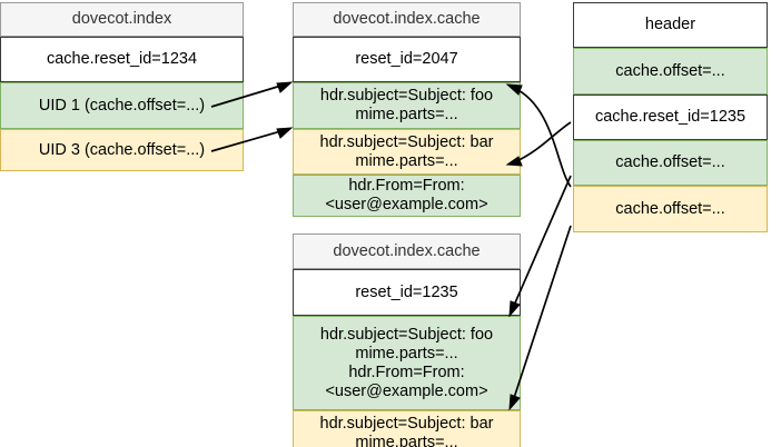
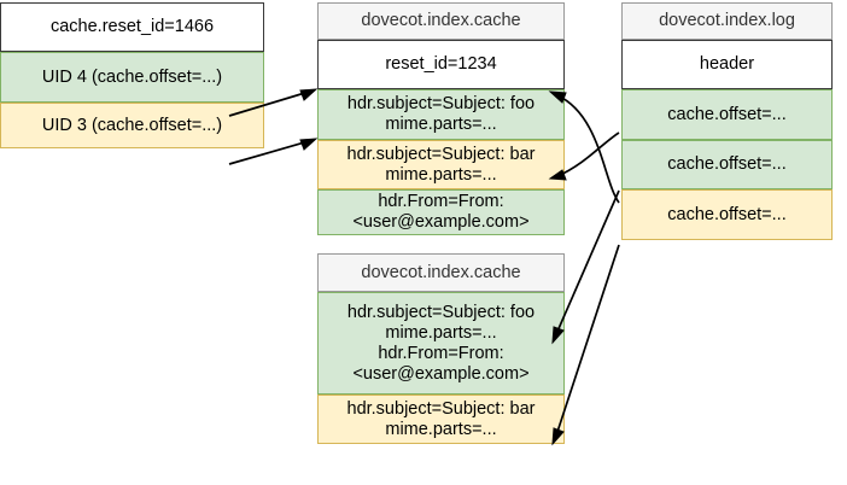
- dovecot.index
- cache.reset_id=1234
+ cache.reset_id=1466
- UID 1 (cache.offset=...)
+ UID 4 (cache.offset=...)
  UID 3 (cache.offset=...)
  dovecot.index.cache
- reset_id=2047
+ reset_id=1234
  hdr.subject=Subject: foo
  mime.parts=...
  hdr.subject=Subject: bar
  mime.parts=...
  hdr.From=From:
  <user@example.com>
  dovecot.index.cache
- reset_id=1235
  hdr.subject=Subject: foo
  mime.parts=...
  hdr.From=From:
  <user@example.com>
  hdr.subject=Subject: bar
  mime.parts=...
+ dovecot.index.log
  header
  cache.offset=...
- cache.reset_id=1235
  cache.offset=...
  cache.offset=...
